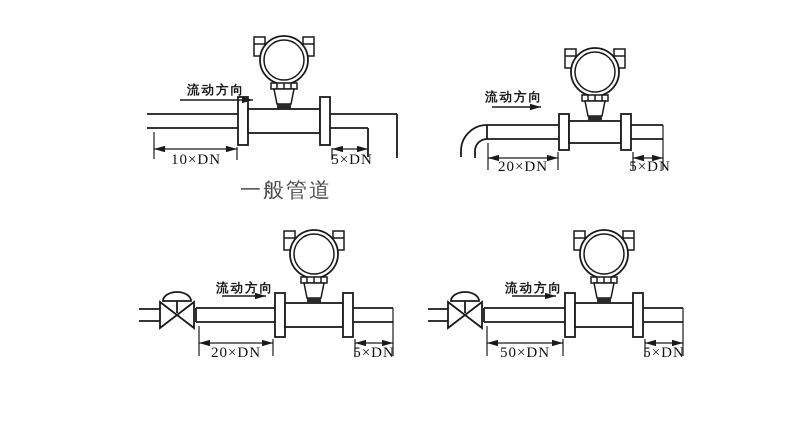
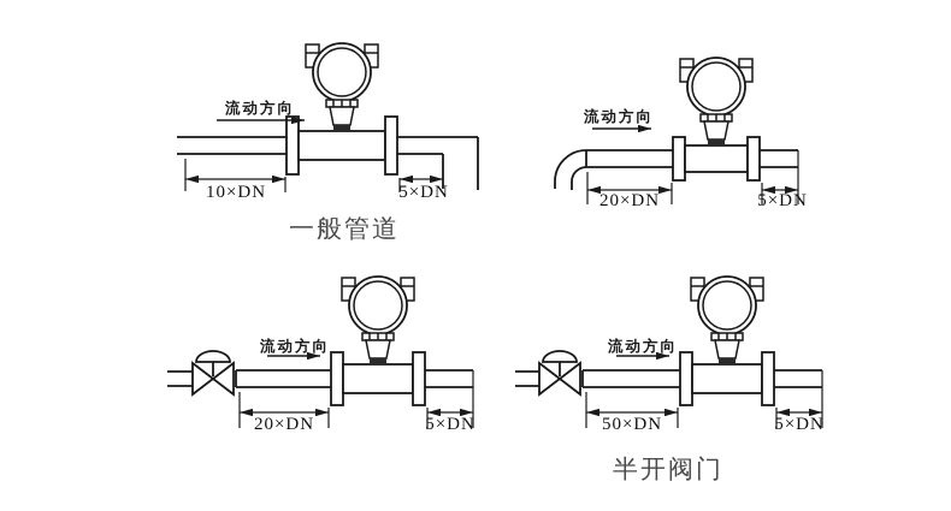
  流动方向
  10×DN
  5×DN
  一般管道
  流动方向
  20×DN
  5×DN
  流动方向
  20×DN
  5×DN
  流动方向
  50×DN
  5×DN
+ 半开阀门
